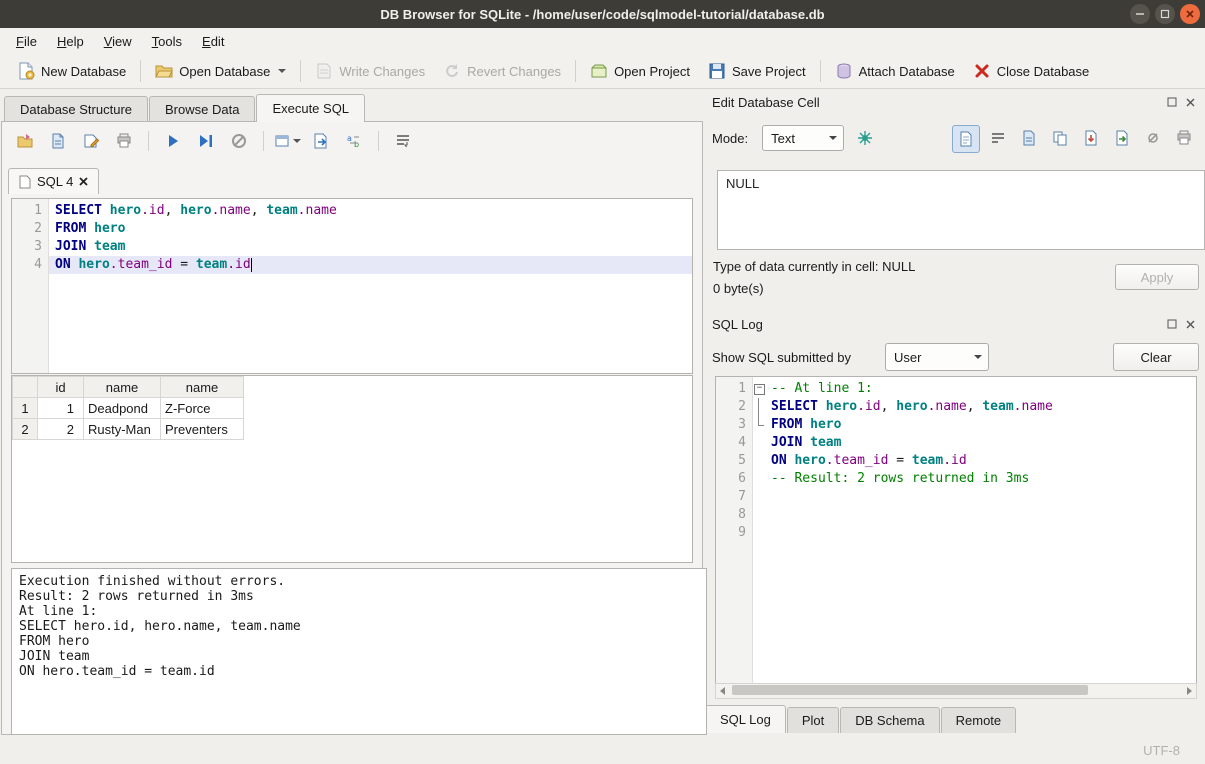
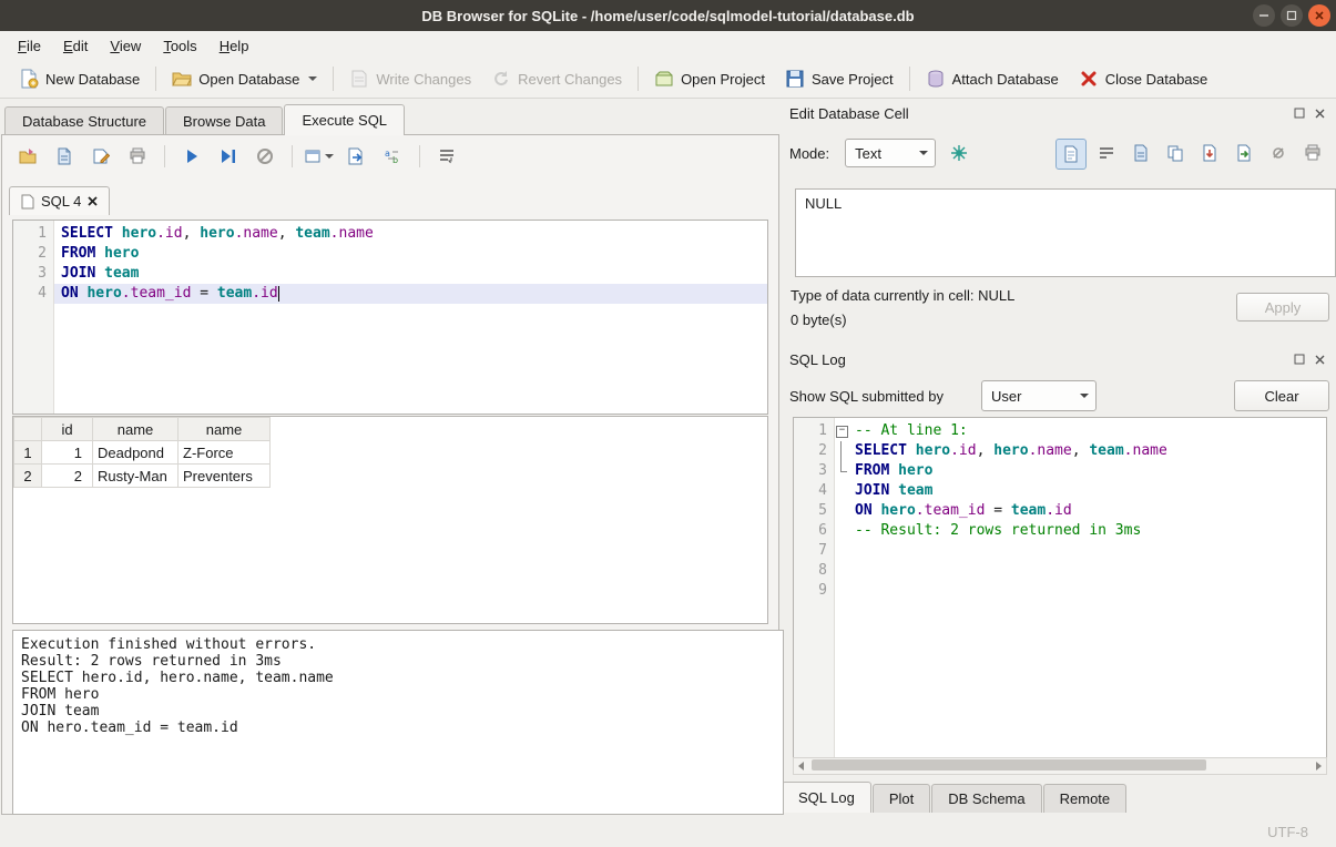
  DB Browser for SQLite - /home/user/code/sqlmodel-tutorial/database.db
  File
- Help
+ Edit
  View
  Tools
- Edit
+ Help
  New Database
  Open Database
  Write Changes
  Revert Changes
  Open Project
  Save Project
  Attach Database
  Close Database
  Database Structure
  Browse Data
  Execute SQL
  a
  b
  SQL 4
  1
  2
  3
  4
  SELECT hero.id, hero.name, team.name
  FROM hero
  JOIN team
  ON hero.team_id = team.id
  	id	name	name
  1	1	Deadpond	Z-Force
  2	2	Rusty-Man	Preventers
  Execution finished without errors.
  Result: 2 rows returned in 3ms
- At line 1:
  SELECT hero.id, hero.name, team.name
  FROM hero
  JOIN team
  ON hero.team_id = team.id
  Edit Database Cell
  Mode:
  Text
  NULL
  Type of data currently in cell: NULL
  0 byte(s)
  Apply
  SQL Log
  Show SQL submitted by
  User
  Clear
  1
  2
  3
  4
  5
  6
  7
  8
  9
  -- At line 1:
  SELECT hero.id, hero.name, team.name
  FROM hero
  JOIN team
  ON hero.team_id = team.id
  -- Result: 2 rows returned in 3ms
  SQL Log
  Plot
  DB Schema
  Remote
  UTF-8
